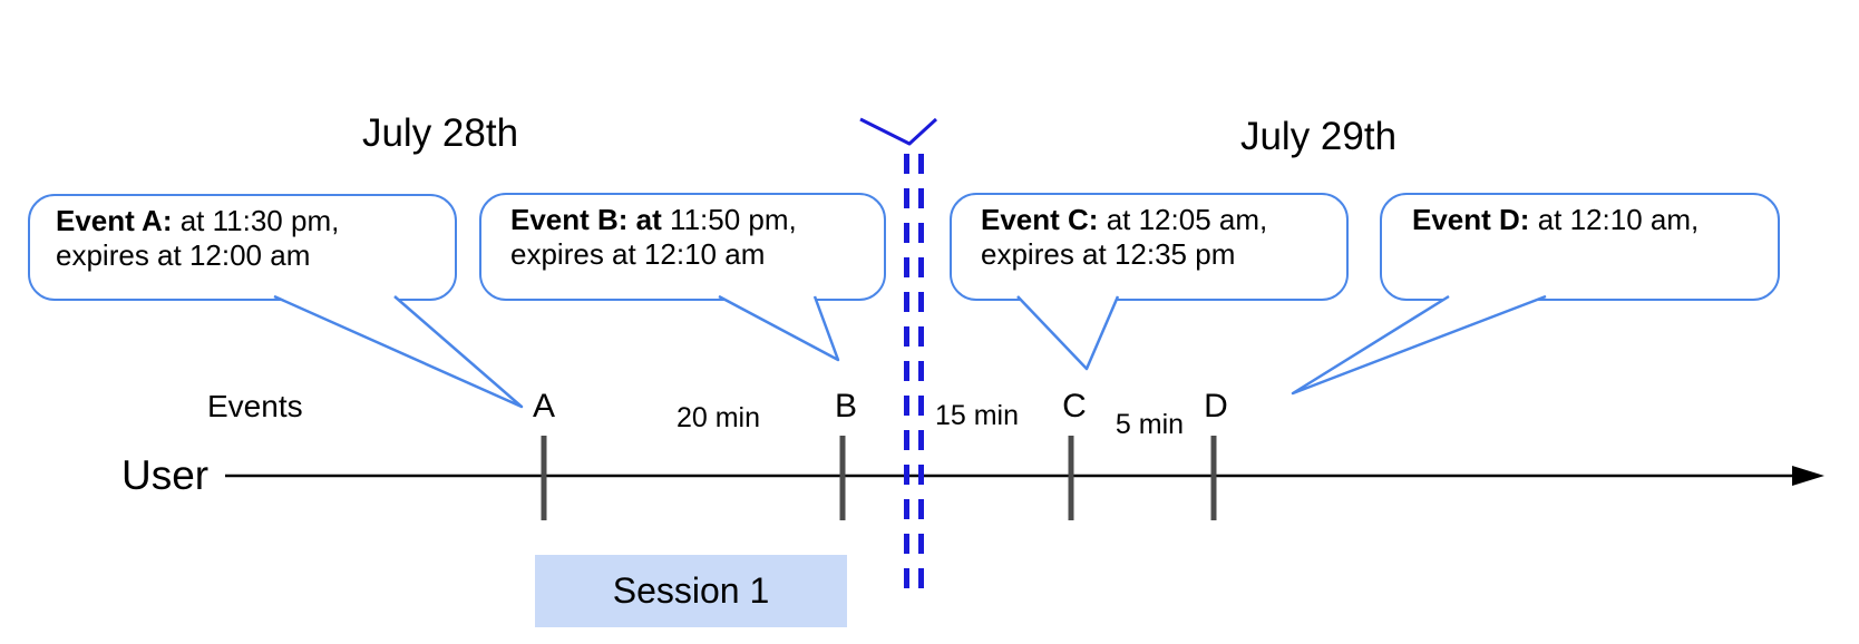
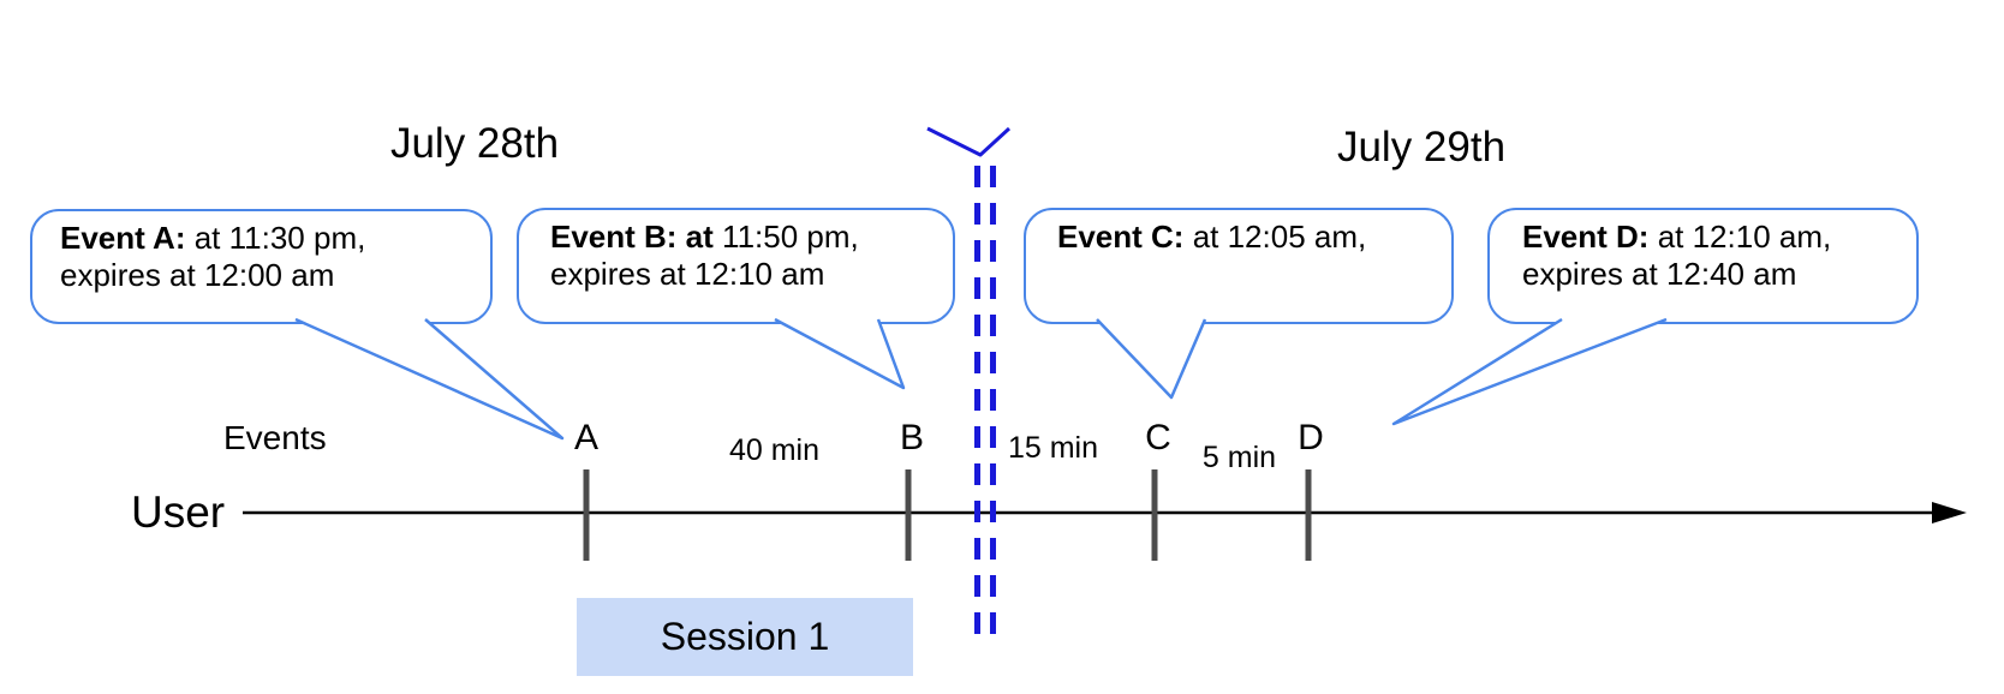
  July 28th
  July 29th
  Event A: at 11:30 pm,
  expires at 12:00 am
  Event B: at 11:50 pm,
  expires at 12:10 am
  Event C: at 12:05 am,
- expires at 12:35 pm
  Event D: at 12:10 am,
+ expires at 12:40 am
  Session 1
  Events
  User
  A
  B
  C
  D
- 20 min
+ 40 min
  15 min
  5 min
